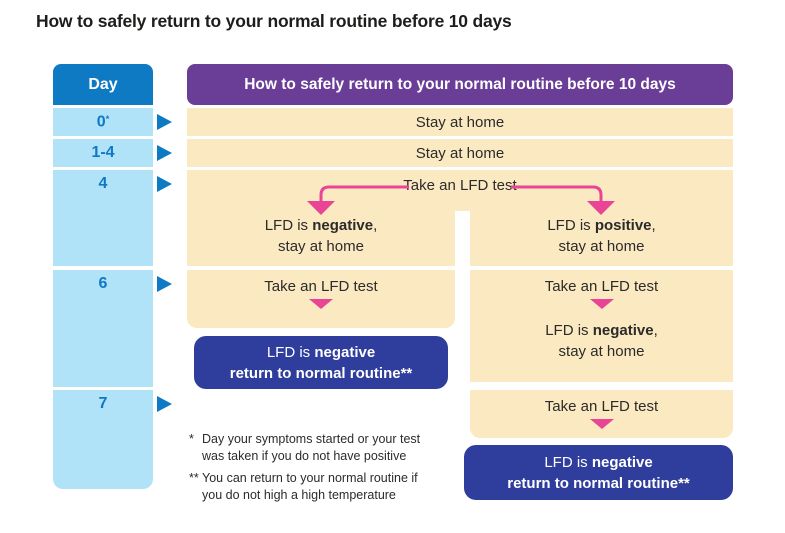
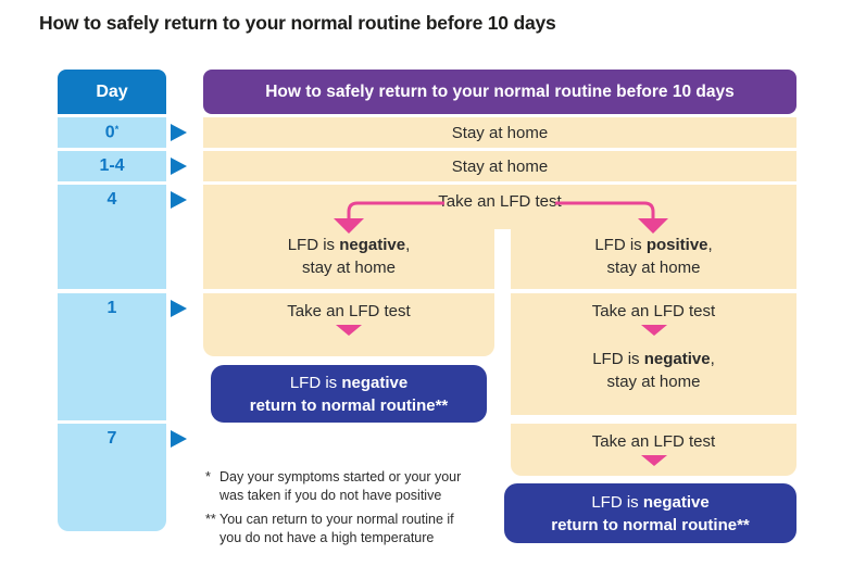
  How to safely return to your normal routine before 10 days
  Day
  0*
  1-4
  4
- 6
+ 1
  7
  How to safely return to your normal routine before 10 days
  Stay at home
  Stay at home
  ake an LFD tes
  LFD is negative,
  stay at home
  LFD is positive,
  stay at home
  Take an LFD test
  LFD is negative
  return to normal routine**
  Take an LFD test
  LFD is negative,
  stay at home
  Take an LFD test
  LFD is negative
  return to normal routine**
  *
- Day your symptoms started or your test
+ Day your symptoms started or your your
  was taken if you do not have positive
  **
  You can return to your normal routine if
- you do not high a high temperature
+ you do not have a high temperature
